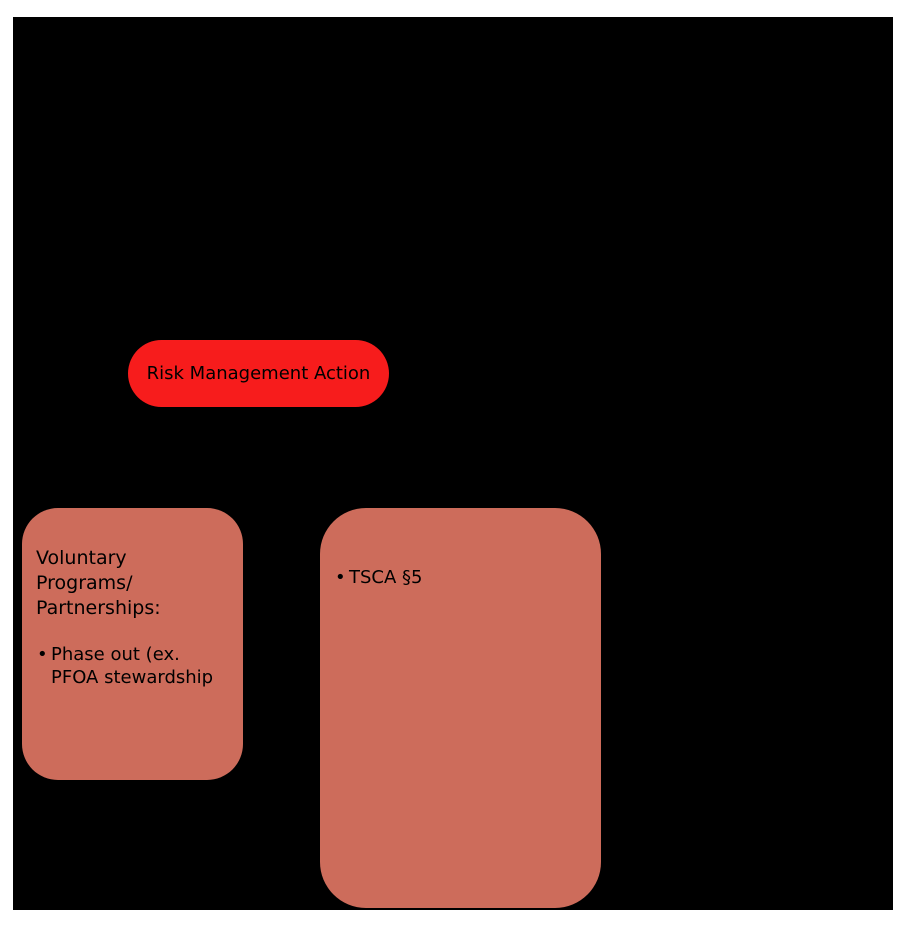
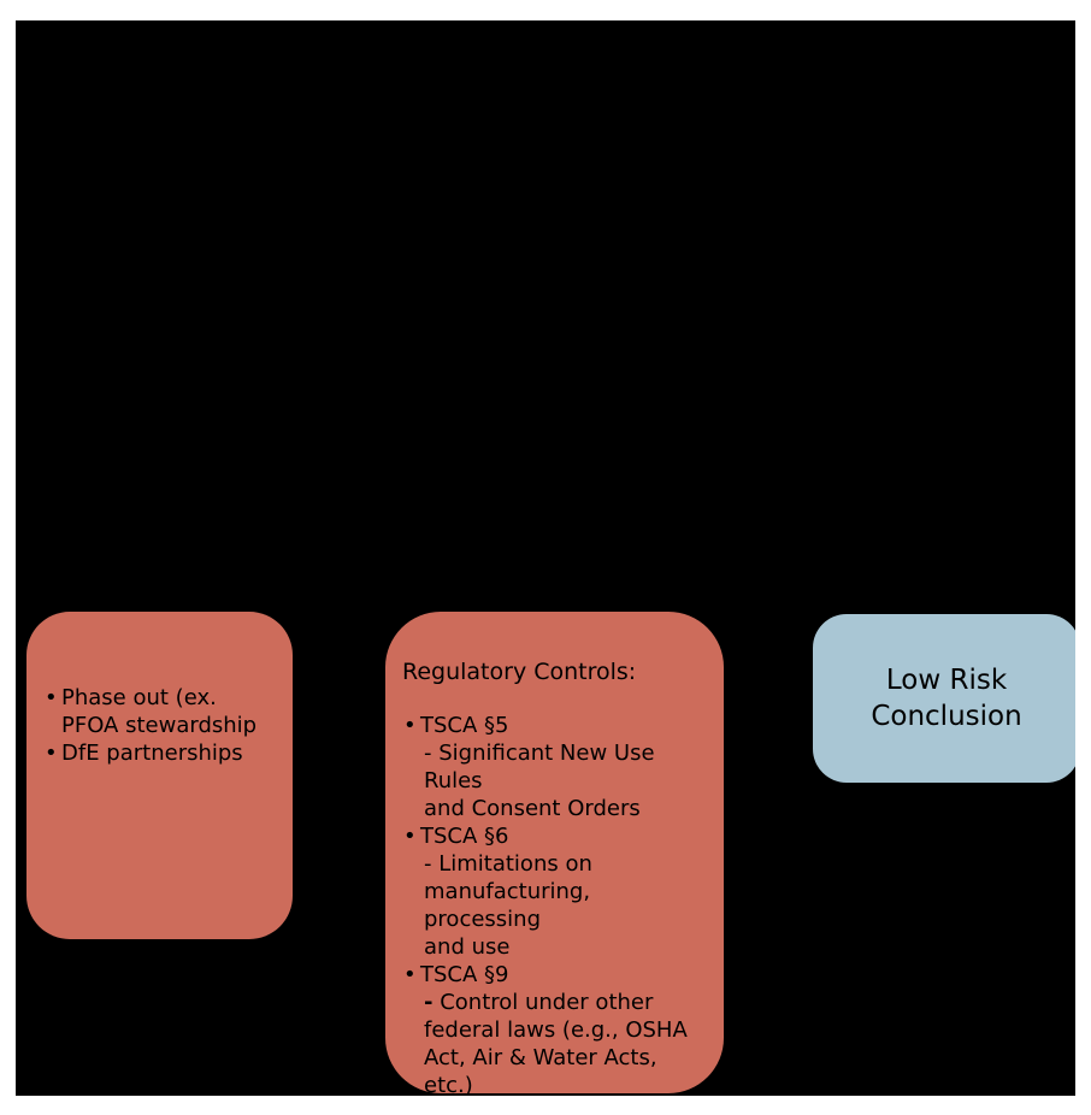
- Risk Management Action
- Voluntary Programs/
- Partnerships:
  Phase out (ex.
  PFOA stewardship
+ DfE partnerships
+ Regulatory Controls:
  TSCA §5
+ - Significant New Use Rules
+ and Consent Orders
+ TSCA §6
+ - Limitations on
+ manufacturing, processing
+ and use
+ TSCA §9
+ - Control under other
+ federal laws (e.g., OSHA
+ Act, Air & Water Acts, etc.)
+ Low Risk Conclusion
